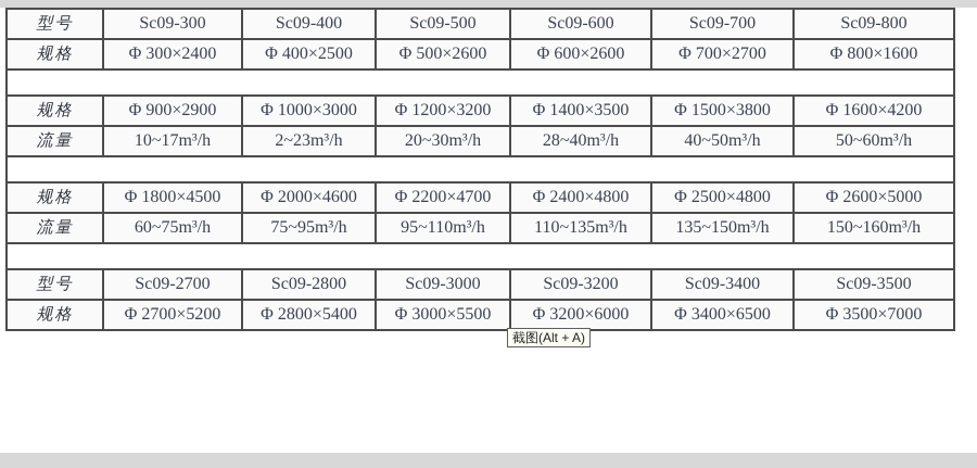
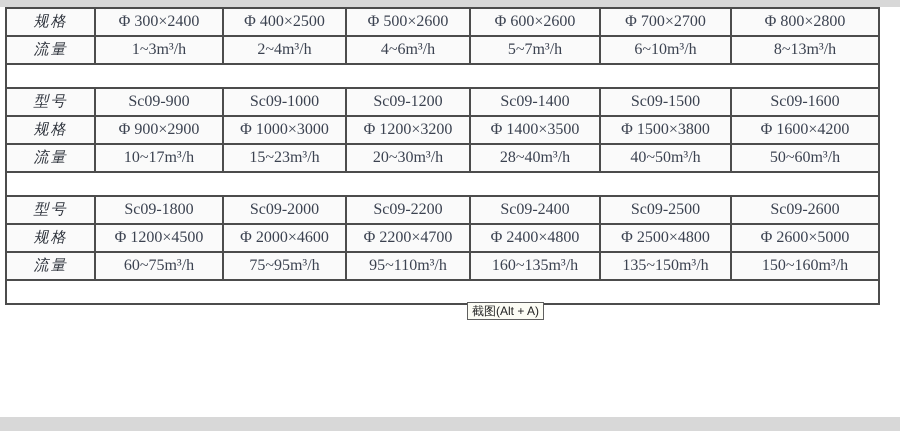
- 型号	Sc09-300	Sc09-400	Sc09-500	Sc09-600	Sc09-700	Sc09-800
- 规格	Φ 300×2400	Φ 400×2500	Φ 500×2600	Φ 600×2600	Φ 700×2700	Φ 800×1600
+ 规格	Φ 300×2400	Φ 400×2500	Φ 500×2600	Φ 600×2600	Φ 700×2700	Φ 800×2800
+ 流量	1~3m³/h	2~4m³/h	4~6m³/h	5~7m³/h	6~10m³/h	8~13m³/h
+ 型号	Sc09-900	Sc09-1000	Sc09-1200	Sc09-1400	Sc09-1500	Sc09-1600
  规格	Φ 900×2900	Φ 1000×3000	Φ 1200×3200	Φ 1400×3500	Φ 1500×3800	Φ 1600×4200
- 流量	10~17m³/h	2~23m³/h	20~30m³/h	28~40m³/h	40~50m³/h	50~60m³/h
+ 流量	10~17m³/h	15~23m³/h	20~30m³/h	28~40m³/h	40~50m³/h	50~60m³/h
+ 型号	Sc09-1800	Sc09-2000	Sc09-2200	Sc09-2400	Sc09-2500	Sc09-2600
- 规格	Φ 1800×4500	Φ 2000×4600	Φ 2200×4700	Φ 2400×4800	Φ 2500×4800	Φ 2600×5000
+ 规格	Φ 1200×4500	Φ 2000×4600	Φ 2200×4700	Φ 2400×4800	Φ 2500×4800	Φ 2600×5000
- 流量	60~75m³/h	75~95m³/h	95~110m³/h	110~135m³/h	135~150m³/h	150~160m³/h
+ 流量	60~75m³/h	75~95m³/h	95~110m³/h	160~135m³/h	135~150m³/h	150~160m³/h
- 型号	Sc09-2700	Sc09-2800	Sc09-3000	Sc09-3200	Sc09-3400	Sc09-3500
- 规格	Φ 2700×5200	Φ 2800×5400	Φ 3000×5500	Φ 3200×6000	Φ 3400×6500	Φ 3500×7000
  截图(Alt + A)
